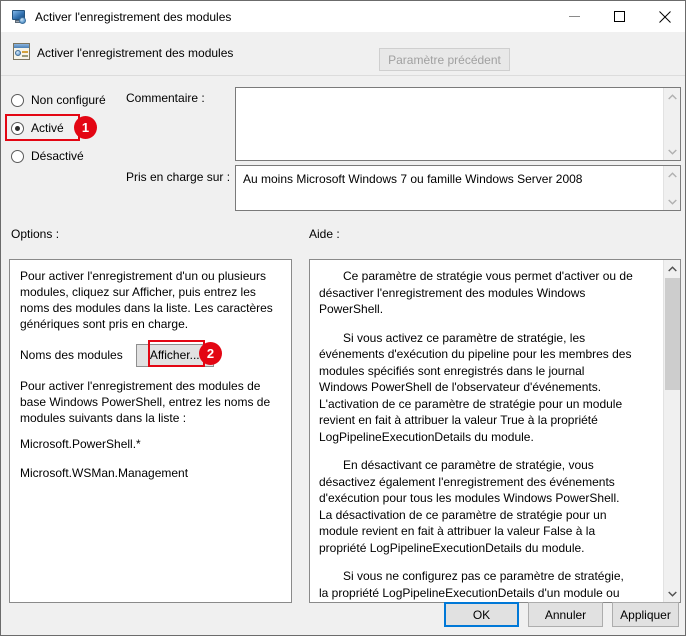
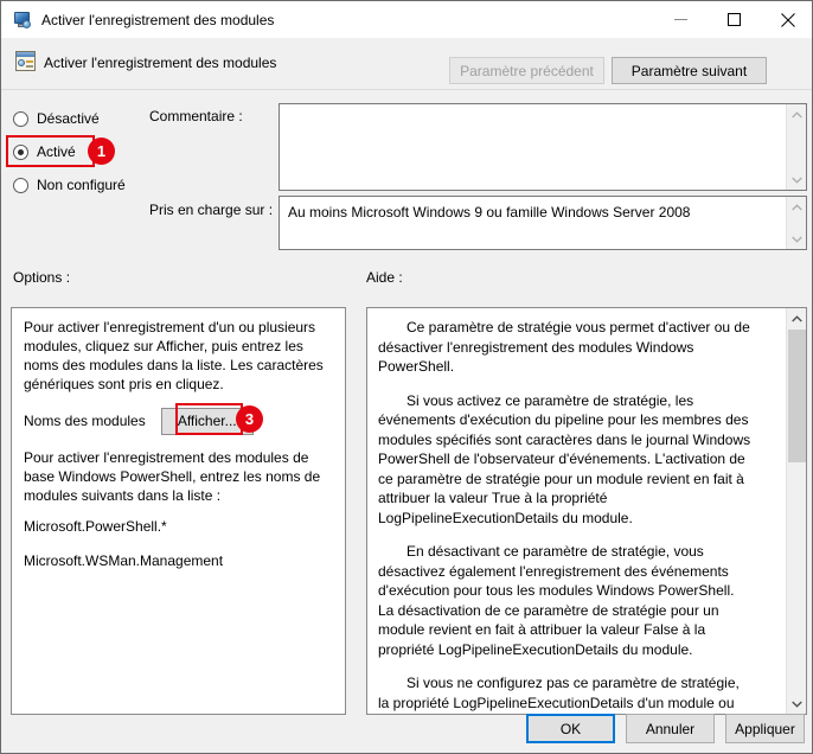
  Activer l'enregistrement des modules
  Activer l'enregistrement des modules
  Paramètre précédent
+ Paramètre suivant
- Non configuré
+ Désactivé
  Activé
- Désactivé
+ Non configuré
  Commentaire :
  Pris en charge sur :
- Au moins Microsoft Windows 7 ou famille Windows Server 2008
+ Au moins Microsoft Windows 9 ou famille Windows Server 2008
  Options :
  Aide :
- Pour activer l'enregistrement d'un ou plusieurs modules, cliquez sur Afficher, puis entrez les noms des modules dans la liste. Les caractères génériques sont pris en charge.
+ Pour activer l'enregistrement d'un ou plusieurs modules, cliquez sur Afficher, puis entrez les noms des modules dans la liste. Les caractères génériques sont pris en cliquez.
  Noms des modules
  Afficher...
  Pour activer l'enregistrement des modules de base Windows PowerShell, entrez les noms de modules suivants dans la liste :
  Microsoft.PowerShell.*
  Microsoft.WSMan.Management
  Ce paramètre de stratégie vous permet d'activer ou de désactiver l'enregistrement des modules Windows PowerShell.
- Si vous activez ce paramètre de stratégie, les événements d'exécution du pipeline pour les membres des modules spécifiés sont enregistrés dans le journal Windows PowerShell de l'observateur d'événements. L'activation de ce paramètre de stratégie pour un module revient en fait à attribuer la valeur True à la propriété LogPipelineExecutionDetails du module.
+ Si vous activez ce paramètre de stratégie, les événements d'exécution du pipeline pour les membres des modules spécifiés sont caractères dans le journal Windows PowerShell de l'observateur d'événements. L'activation de ce paramètre de stratégie pour un module revient en fait à attribuer la valeur True à la propriété LogPipelineExecutionDetails du module.
  En désactivant ce paramètre de stratégie, vous désactivez également l'enregistrement des événements d'exécution pour tous les modules Windows PowerShell. La désactivation de ce paramètre de stratégie pour un module revient en fait à attribuer la valeur False à la propriété LogPipelineExecutionDetails du module.
  OK
  Annuler
  Appliquer
  1
- 2
+ 3
